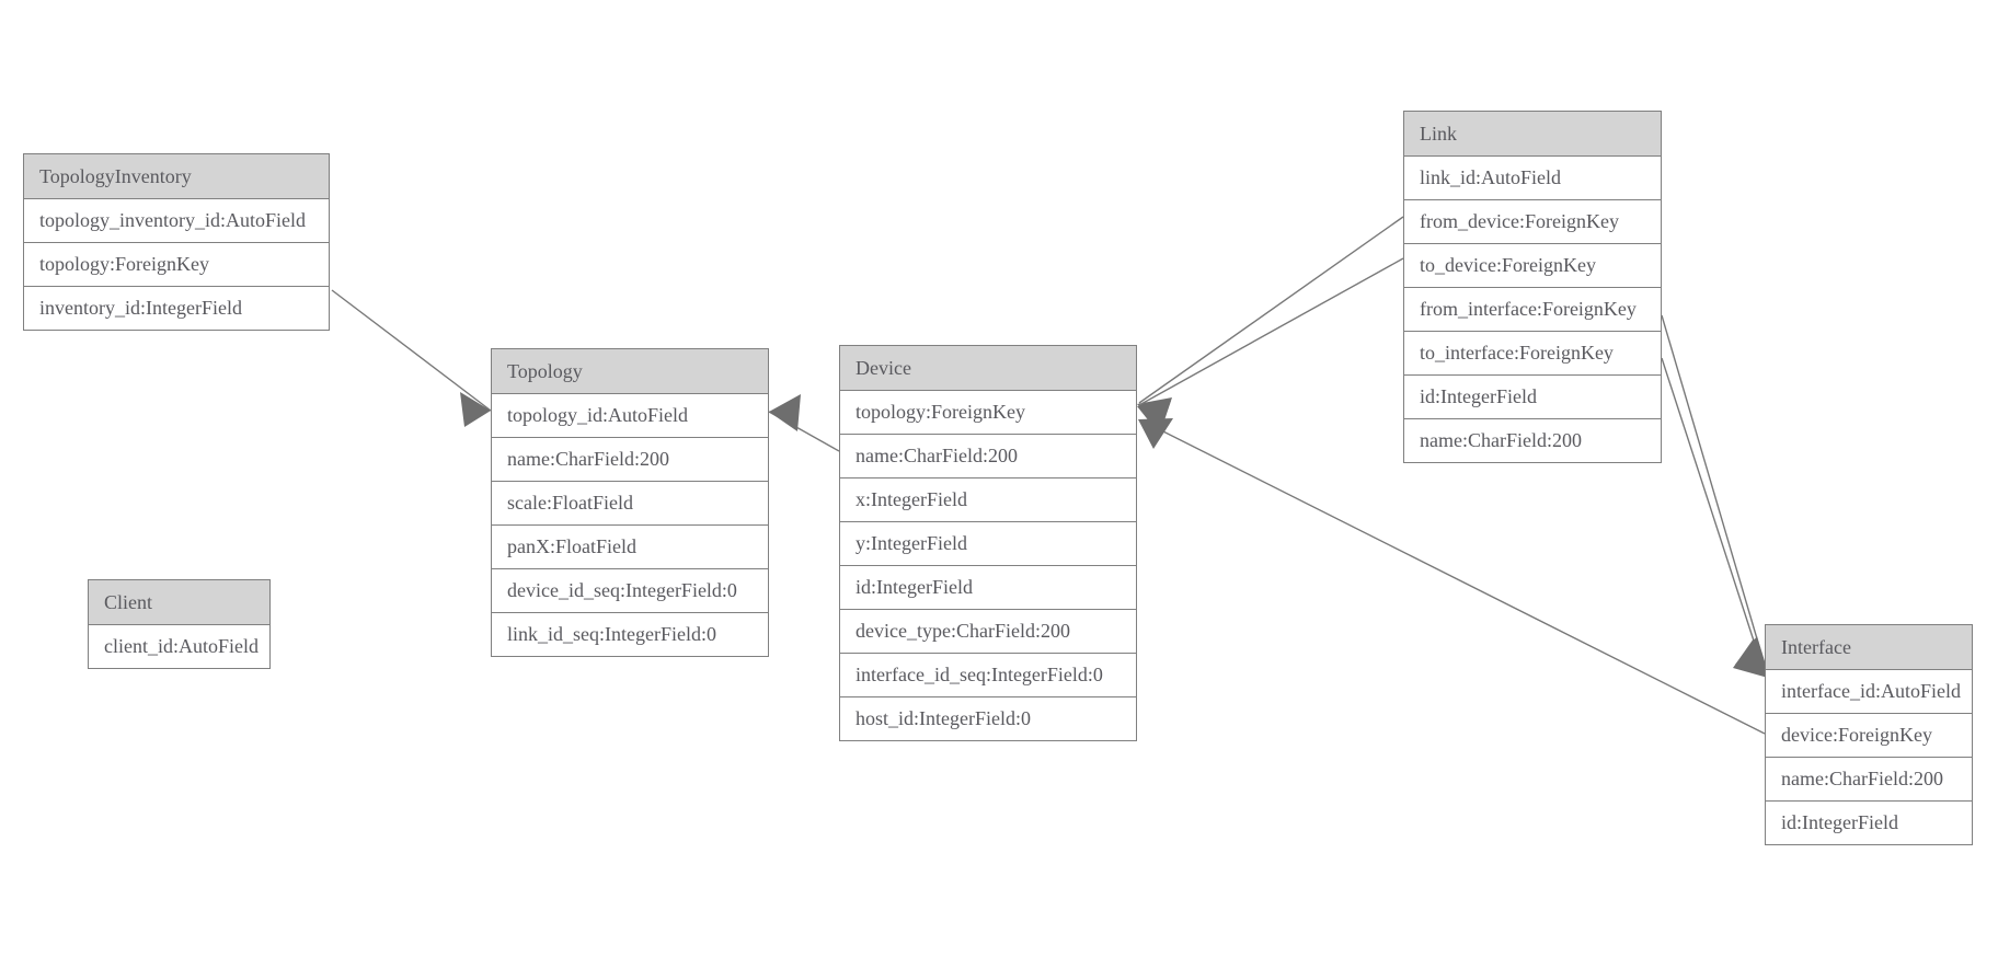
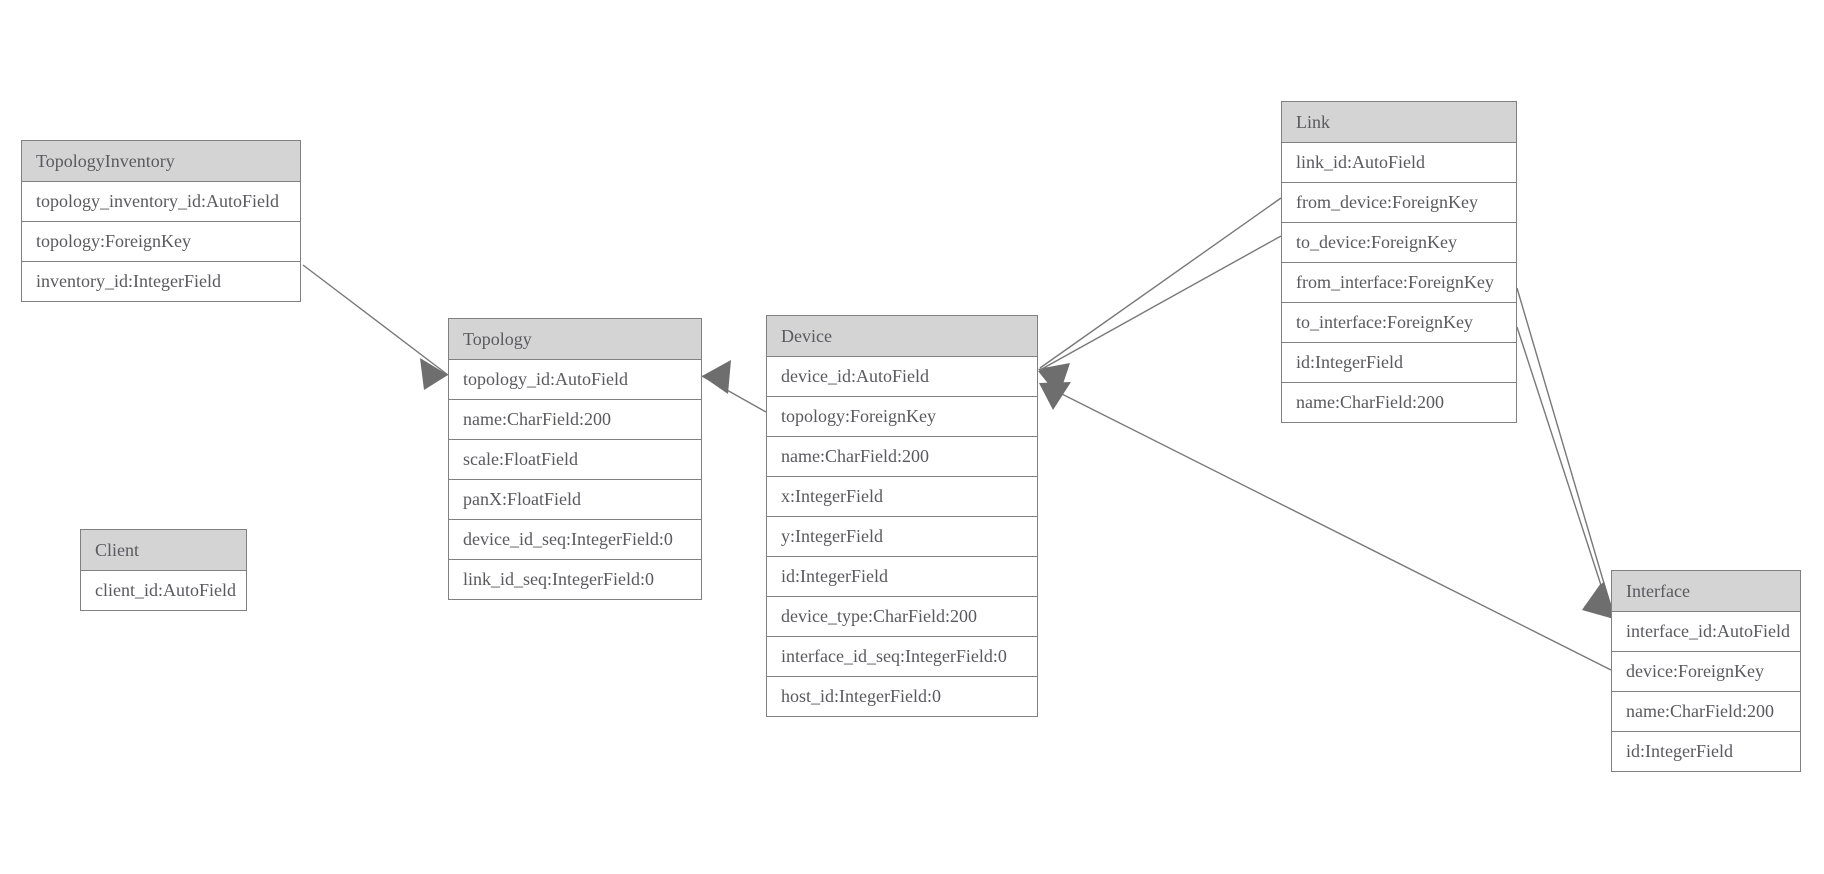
  TopologyInventory
  topology_inventory_id:AutoField
  topology:ForeignKey
  inventory_id:IntegerField
  Client
  client_id:AutoField
  Topology
  topology_id:AutoField
  name:CharField:200
  scale:FloatField
  panX:FloatField
  device_id_seq:IntegerField:0
  link_id_seq:IntegerField:0
  Device
+ device_id:AutoField
  topology:ForeignKey
  name:CharField:200
  x:IntegerField
  y:IntegerField
  id:IntegerField
  device_type:CharField:200
  interface_id_seq:IntegerField:0
  host_id:IntegerField:0
  Link
  link_id:AutoField
  from_device:ForeignKey
  to_device:ForeignKey
  from_interface:ForeignKey
  to_interface:ForeignKey
  id:IntegerField
  name:CharField:200
  Interface
  interface_id:AutoField
  device:ForeignKey
  name:CharField:200
  id:IntegerField
